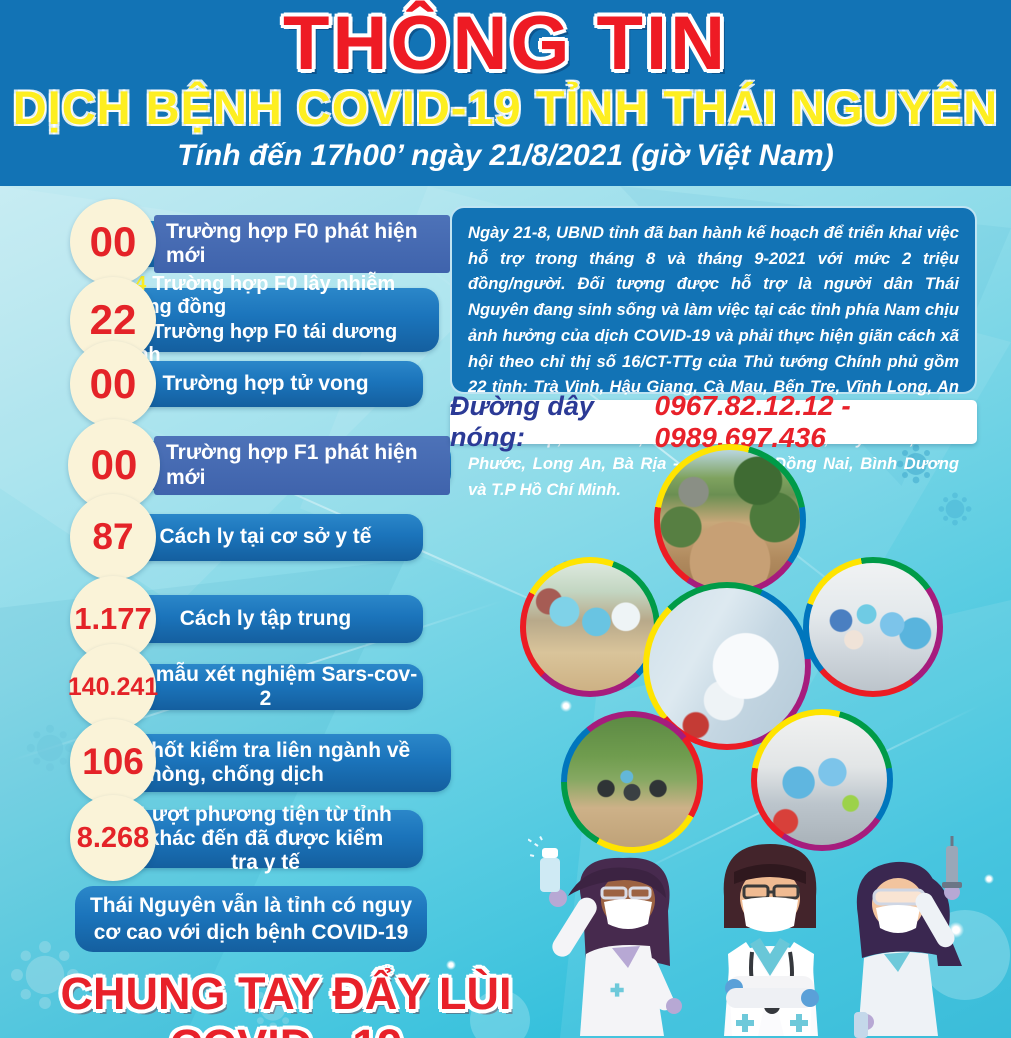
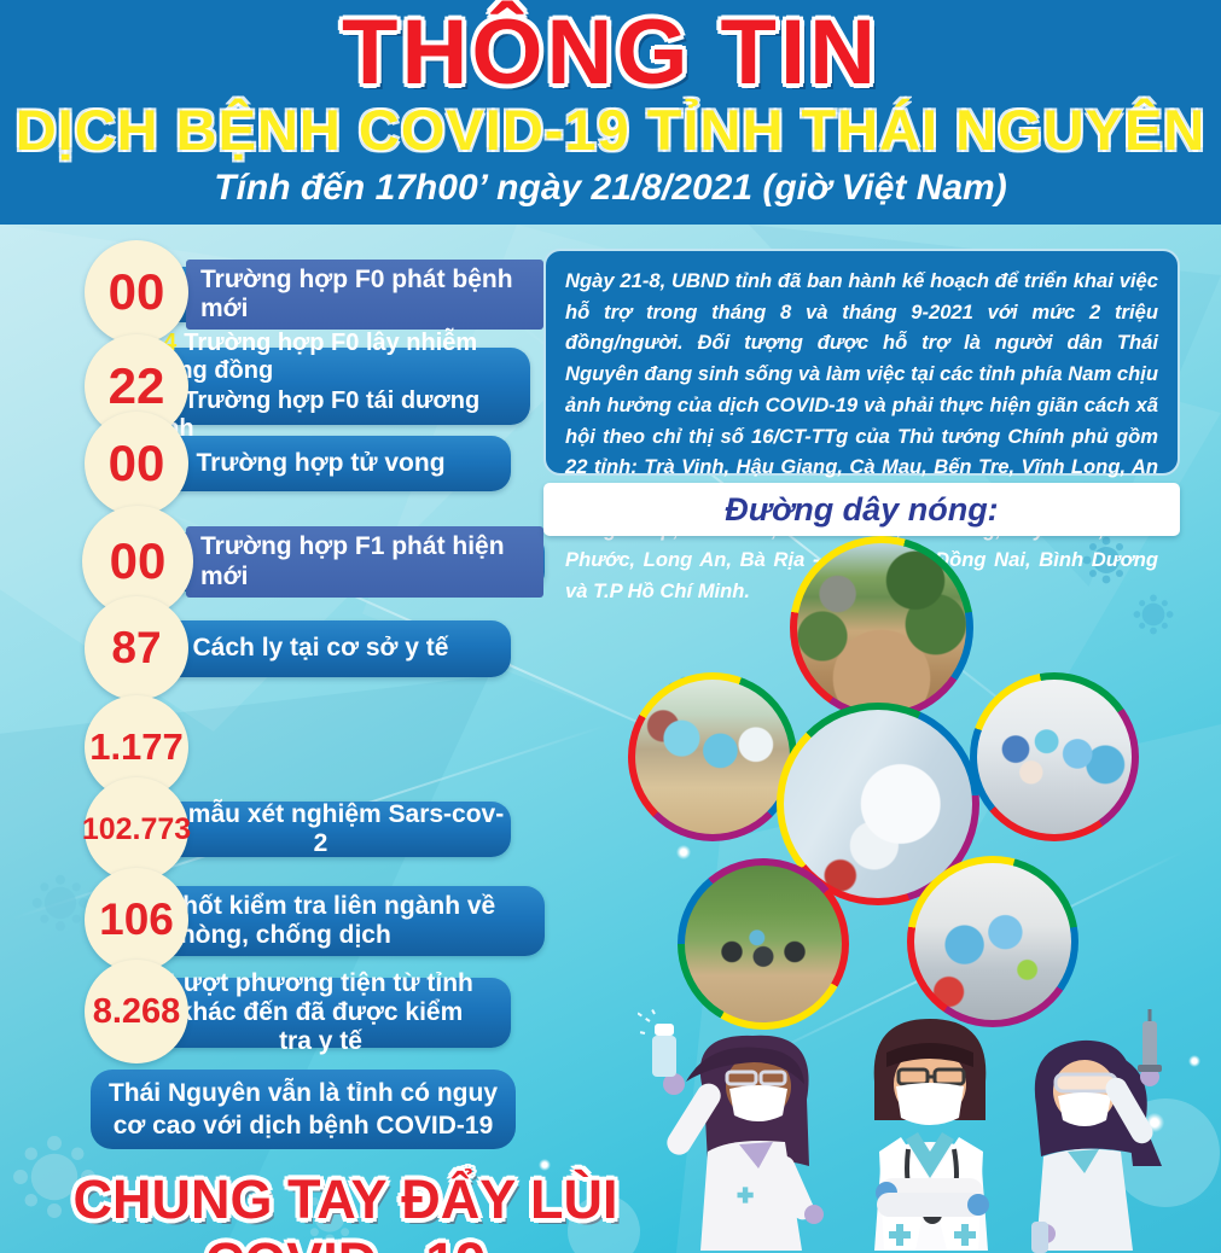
  THÔNG TIN
  DỊCH BỆNH COVID-19 TỈNH THÁI NGUYÊN
  Tính đến 17h00’ ngày 21/8/2021 (giờ Việt Nam)
- Trường hợp F0 phát hiện mới
+ Trường hợp F0 phát bệnh mới
  00
  4 Trường hợp F0 lây nhiễm g đồng
  Trường hợp F0 tái dương h
  22
  Trường hợp tử vong
  00
  Trường hợp F1 phát hiện mới
  00
  Cách ly tại cơ sở y tế
  87
- Cách ly tập trung
  1.177
  mẫu xét nghiệm Sars-cov-2
- 140.241
+ 102.773
  hốt kiểm tra liên ngành về hòng, chống dịch
  106
  ượt phương tiện từ tỉnh hác đến đã được kiểm tra y tế
  8.268
  Thái Nguyên vẫn là tỉnh có nguy cơ cao với dịch bệnh COVID-19
  Ngày 21-8, UBND tỉnh đã ban hành kế hoạch để triển khai việc hỗ trợ trong tháng 8 và tháng 9-2021 với mức 2 triệu đồng/người. Đối tượng được hỗ trợ là người dân Thái Nguyên đang sinh sống và làm việc tại các tỉnh phía Nam chịu ảnh hưởng của dịch COVID-19 và phải thực hiện giãn cách xã hội theo chỉ thị số 16/CT-TTg của Thủ tướng Chính phủ gồm 22 tỉnh: Trà Vinh, Hậu Giang, Cà Mau, Bến Tre, Vĩnh Long, An Phước, Long An, Bà Rịa -ồng Nai, Bình Dương và T.P Hồ Chí Minh.
  Đường dây nóng:
- 0967.82.12.12 - 0989.697.436
